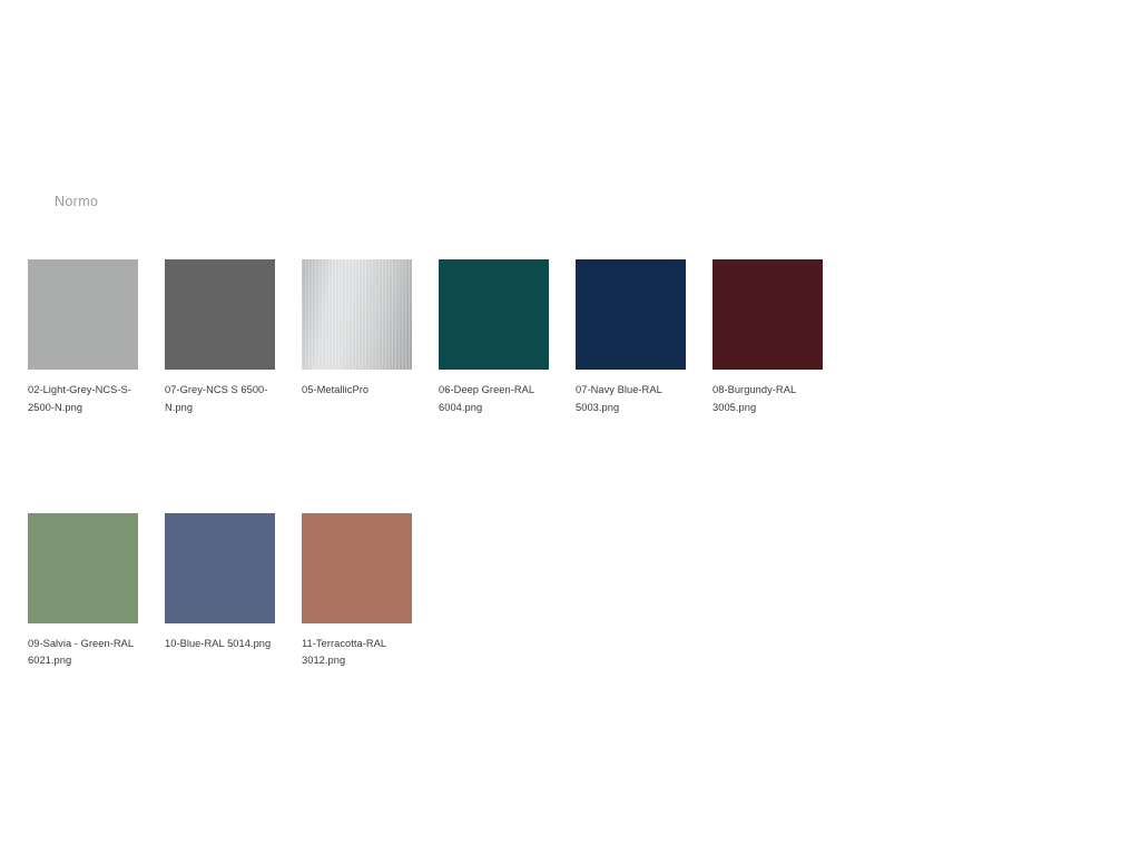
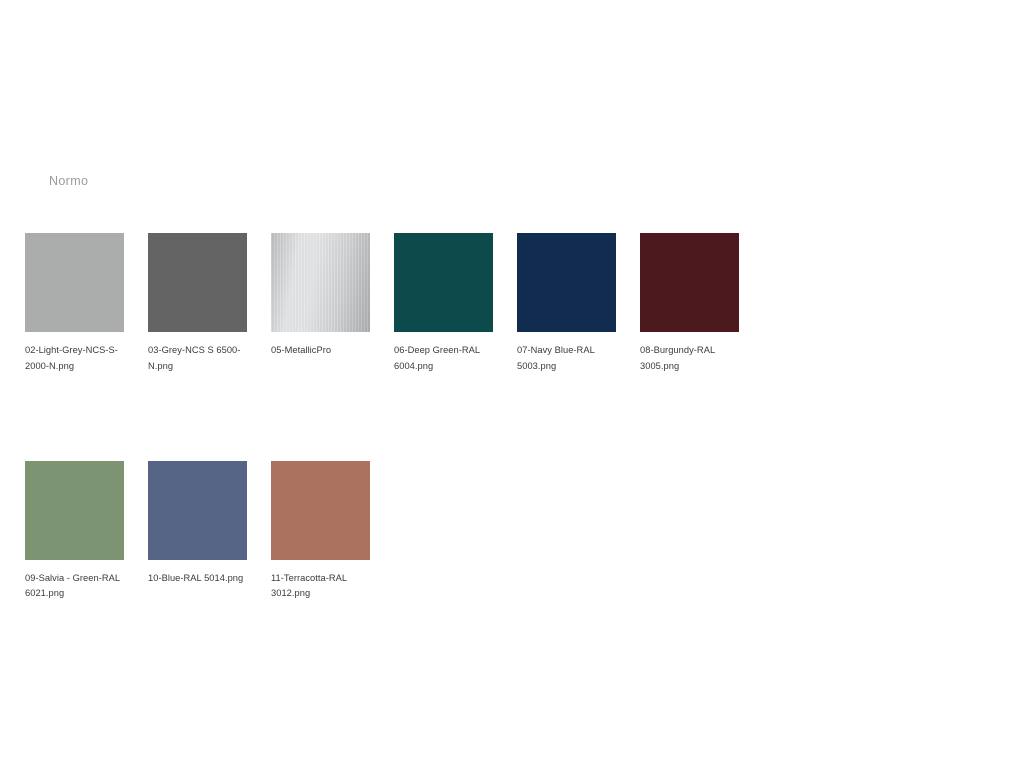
  Normo
- 02-Light-Grey-NCS-S-2500-N.png
+ 02-Light-Grey-NCS-S-2000-N.png
- 07-Grey-NCS S 6500-N.png
+ 03-Grey-NCS S 6500-N.png
  05-MetallicPro
  06-Deep Green-RAL 6004.png
  07-Navy Blue-RAL 5003.png
  08-Burgundy-RAL 3005.png
  09-Salvia - Green-RAL 6021.png
  10-Blue-RAL 5014.png
  11-Terracotta-RAL 3012.png
